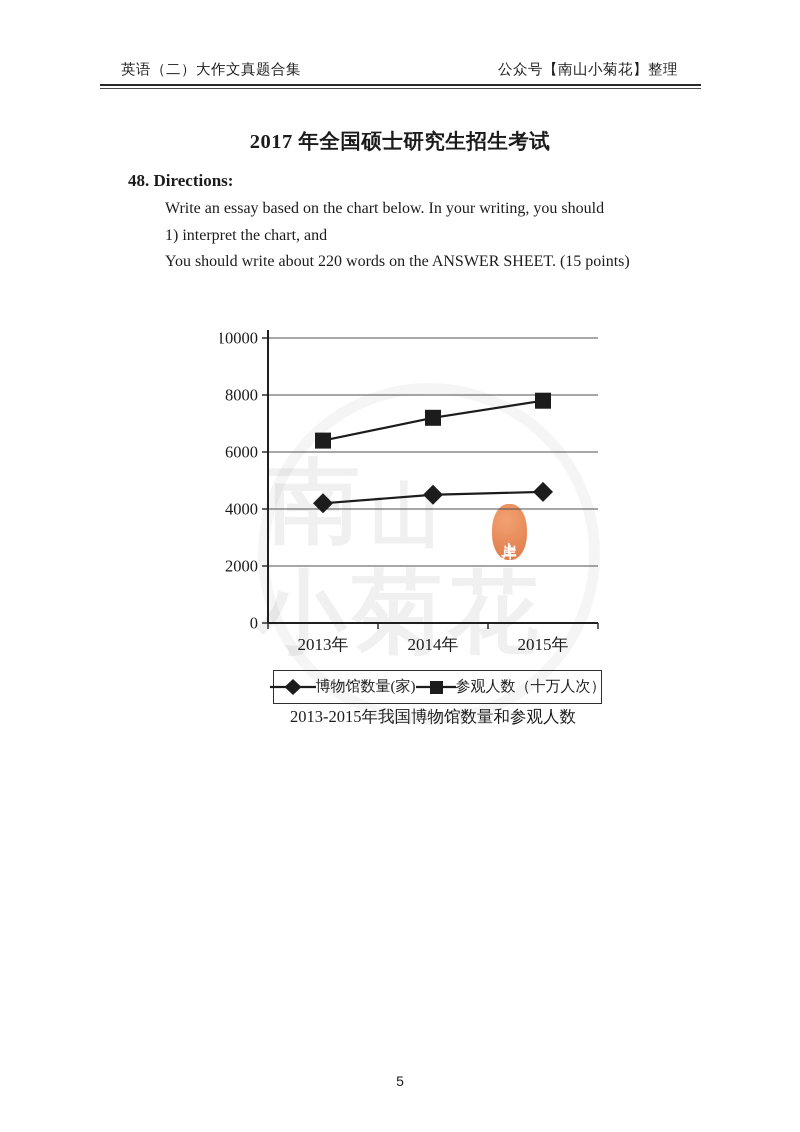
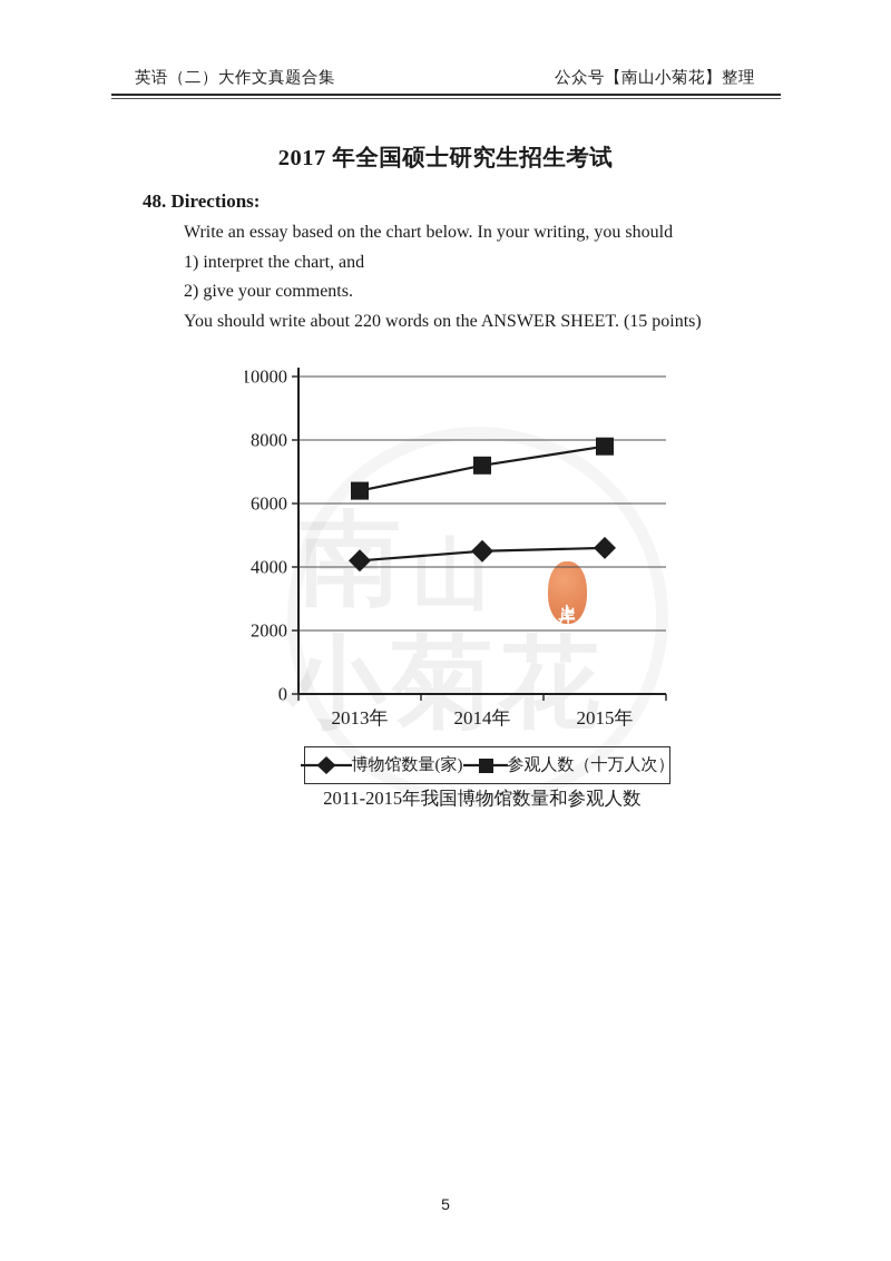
  英语（二）大作文真题合集
  公众号【南山小菊花】整理
  2017 年全国硕士研究生招生考试
  48. Directions:
  Write an essay based on the chart below. In your writing, you should
  1) interpret the chart, and
+ 2) give your comments.
  You should write about 220 words on the ANSWER SHEET. (15 points)
  南
  山
  小菊花
  0
  2000
  4000
  6000
  8000
  10000
  2013年
  2014年
  2015年
  博物馆数量(家)
  参观人数（十万人次）
- 2013-2015年我国博物馆数量和参观人数
+ 2011-2015年我国博物馆数量和参观人数
  5
